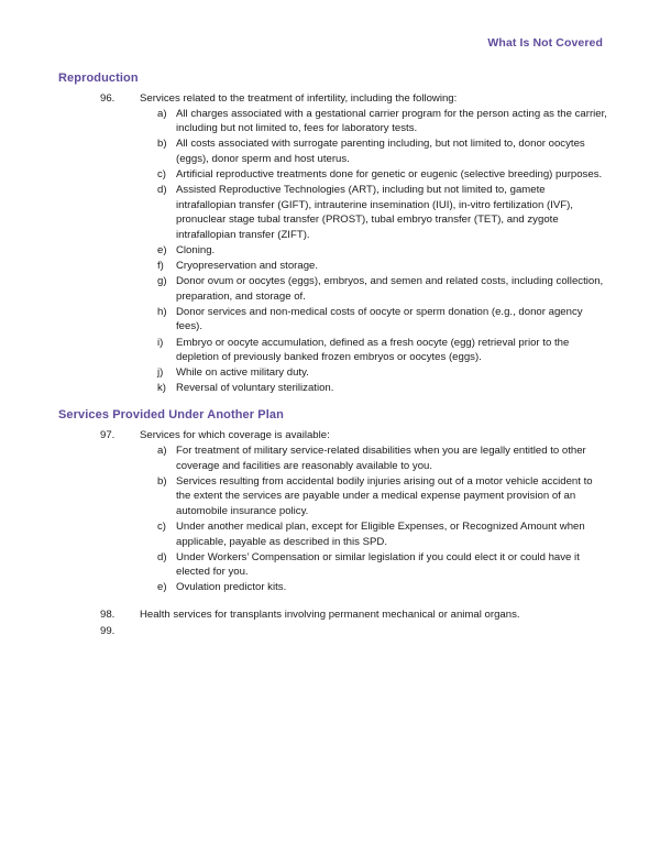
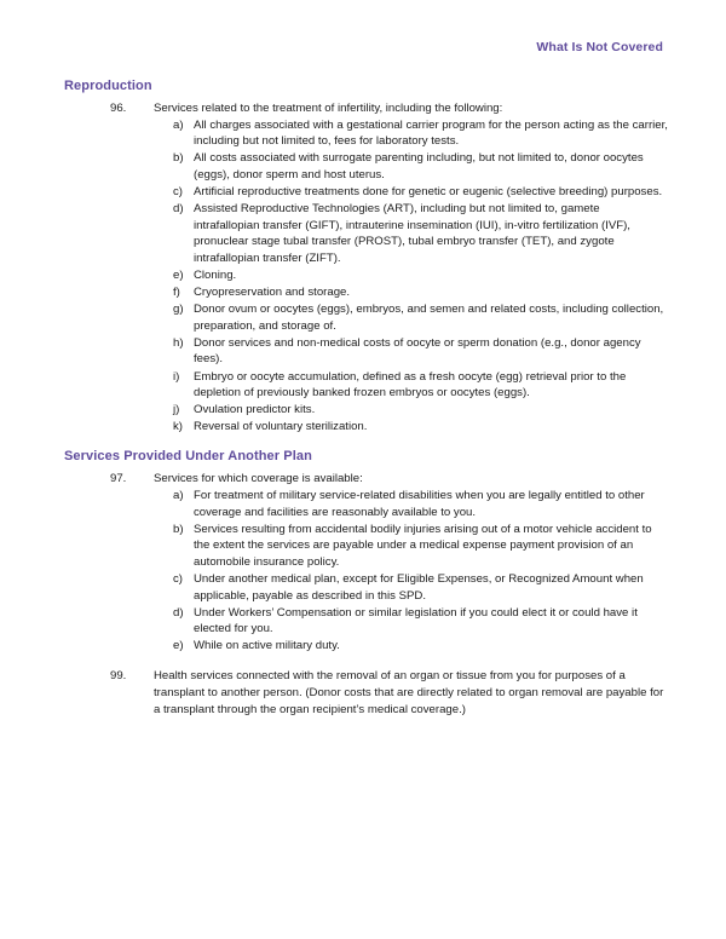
  What Is Not Covered
  Reproduction
  96.
  Services related to the treatment of infertility, including the following:
  a)
  All charges associated with a gestational carrier program for the person acting as the carrier, including but not limited to, fees for laboratory tests.
  b)
  All costs associated with surrogate parenting including, but not limited to, donor oocytes (eggs), donor sperm and host uterus.
  c)
  Artificial reproductive treatments done for genetic or eugenic (selective breeding) purposes.
  d)
  Assisted Reproductive Technologies (ART), including but not limited to, gamete intrafallopian transfer (GIFT), intrauterine insemination (IUI), in-vitro fertilization (IVF), pronuclear stage tubal transfer (PROST), tubal embryo transfer (TET), and zygote intrafallopian transfer (ZIFT).
  e)
  Cloning.
  f)
  Cryopreservation and storage.
  g)
  Donor ovum or oocytes (eggs), embryos, and semen and related costs, including collection, preparation, and storage of.
  h)
  Donor services and non-medical costs of oocyte or sperm donation (e.g., donor agency fees).
  i)
  Embryo or oocyte accumulation, defined as a fresh oocyte (egg) retrieval prior to the depletion of previously banked frozen embryos or oocytes (eggs).
  j)
- While on active military duty.
+ Ovulation predictor kits.
  k)
  Reversal of voluntary sterilization.
  Services Provided Under Another Plan
  97.
  Services for which coverage is available:
  a)
  For treatment of military service-related disabilities when you are legally entitled to other coverage and facilities are reasonably available to you.
  b)
  Services resulting from accidental bodily injuries arising out of a motor vehicle accident to the extent the services are payable under a medical expense payment provision of an automobile insurance policy.
  c)
  Under another medical plan, except for Eligible Expenses, or Recognized Amount when applicable, payable as described in this SPD.
  d)
  Under Workers’ Compensation or similar legislation if you could elect it or could have it elected for you.
  e)
- Ovulation predictor kits.
+ While on active military duty.
- 98.
- Health services for transplants involving permanent mechanical or animal organs.
  99.
+ Health services connected with the removal of an organ or tissue from you for purposes of a transplant to another person. (Donor costs that are directly related to organ removal are payable for a transplant through the organ recipient’s medical coverage.)
